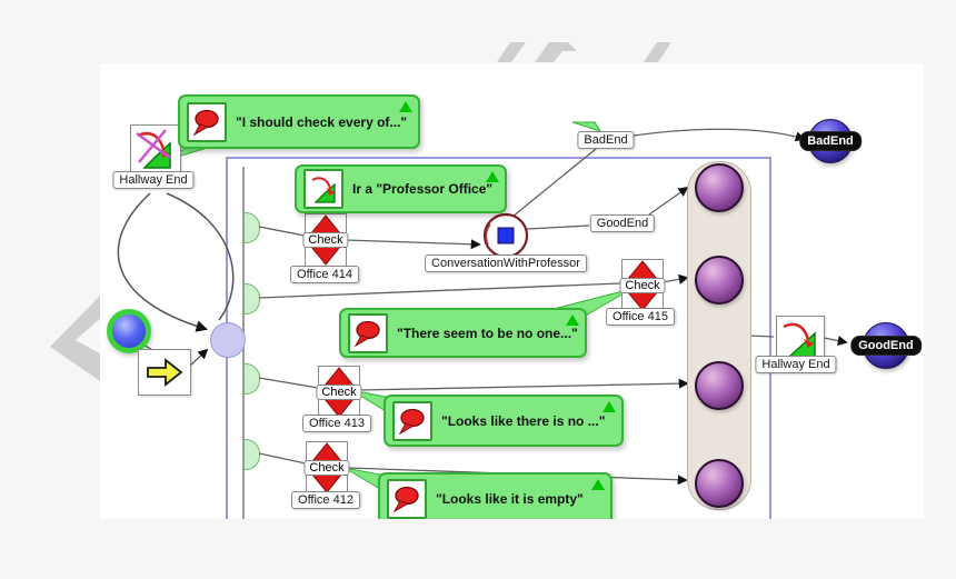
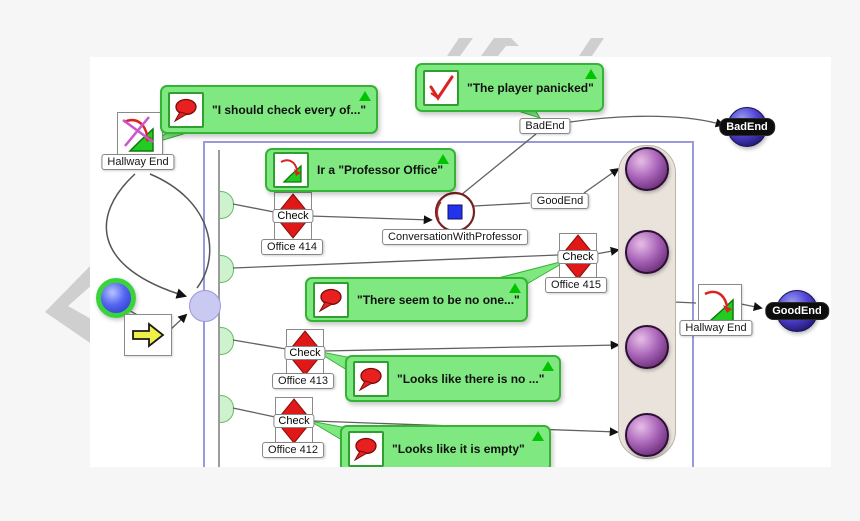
  Hallway End
  Check
  Office 414
  Check
  Office 415
  Check
  Office 413
  Check
  Office 412
  ConversationWithProfessor
  BadEnd
  GoodEnd
  BadEnd
  Hallway End
  GoodEnd
  "I should check every of..."
+ "The player panicked"
  Ir a "Professor Office"
  "There seem to be no one..."
  "Looks like there is no ..."
  "Looks like it is empty"
